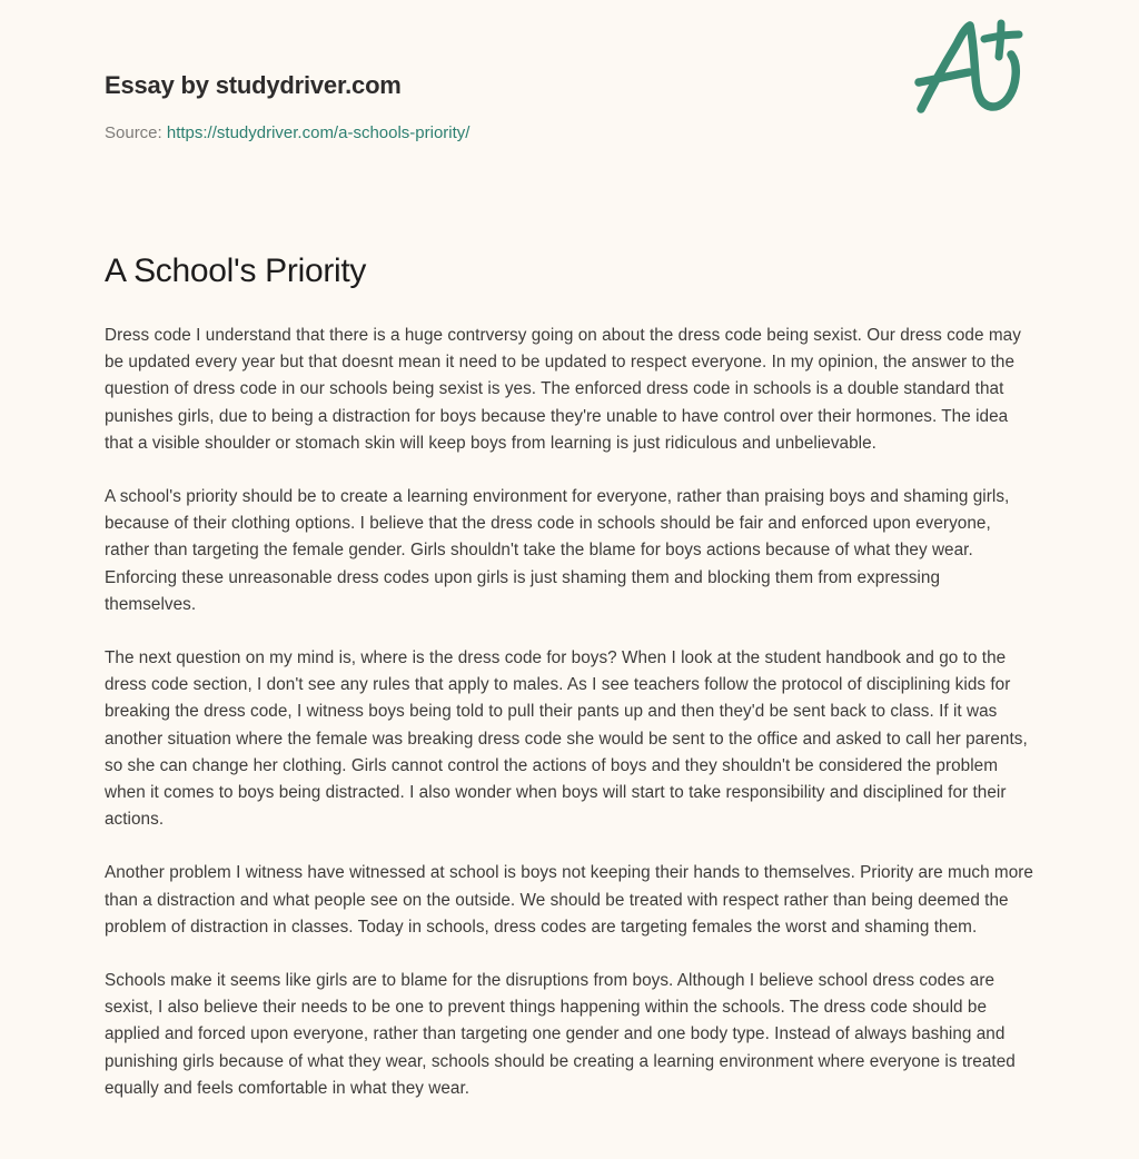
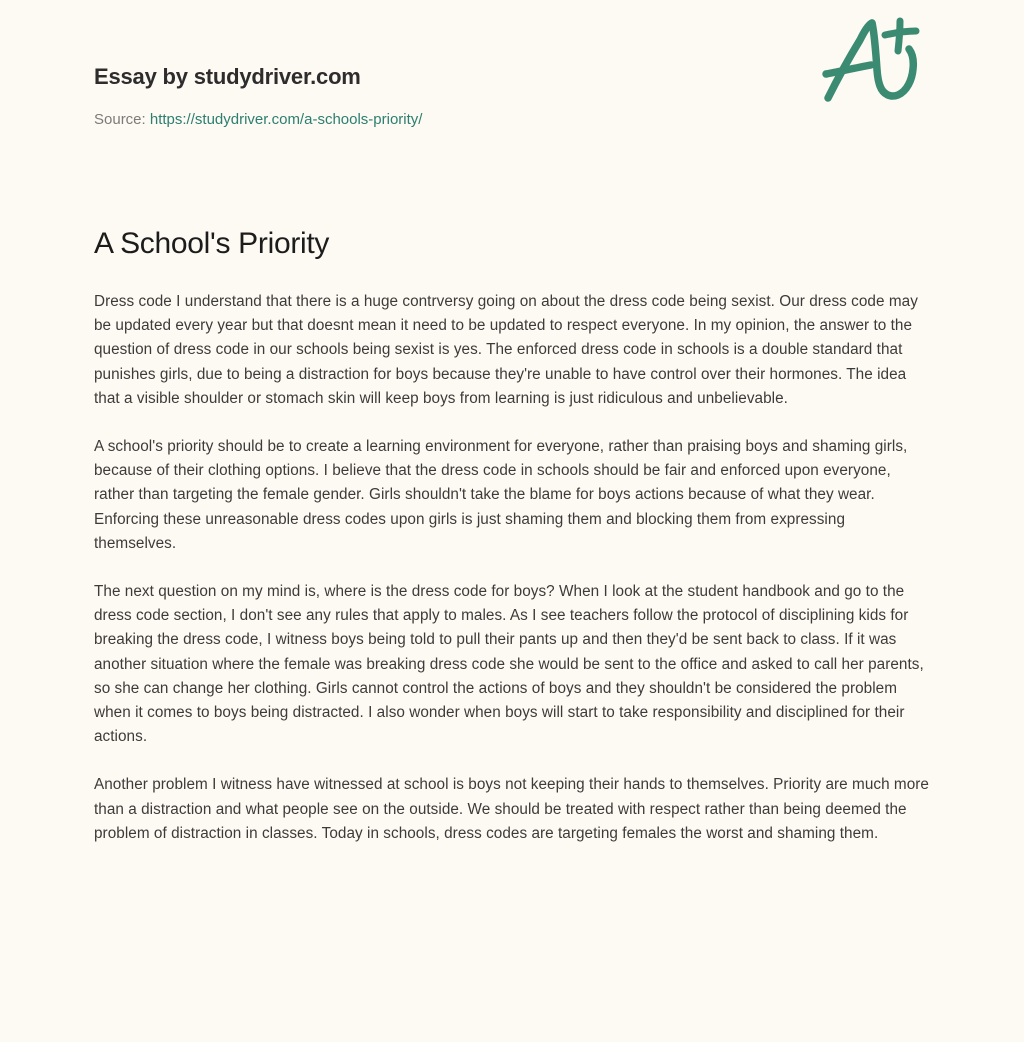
  Essay by studydriver.com
  Source: https://studydriver.com/a-schools-priority/
  A School's Priority
  Dress code I understand that there is a huge contrversy going on about the dress code being sexist. Our dress code may be updated every year but that doesnt mean it need to be updated to respect everyone. In my opinion, the answer to the question of dress code in our schools being sexist is yes. The enforced dress code in schools is a double standard that punishes girls, due to being a distraction for boys because they're unable to have control over their hormones. The idea that a visible shoulder or stomach skin will keep boys from learning is just ridiculous and unbelievable.
  A school's priority should be to create a learning environment for everyone, rather than praising boys and shaming girls, because of their clothing options. I believe that the dress code in schools should be fair and enforced upon everyone, rather than targeting the female gender. Girls shouldn't take the blame for boys actions because of what they wear. Enforcing these unreasonable dress codes upon girls is just shaming them and blocking them from expressing themselves.
  The next question on my mind is, where is the dress code for boys? When I look at the student handbook and go to the dress code section, I don't see any rules that apply to males. As I see teachers follow the protocol of disciplining kids for breaking the dress code, I witness boys being told to pull their pants up and then they'd be sent back to class. If it was another situation where the female was breaking dress code she would be sent to the office and asked to call her parents, so she can change her clothing. Girls cannot control the actions of boys and they shouldn't be considered the problem when it comes to boys being distracted. I also wonder when boys will start to take responsibility and disciplined for their actions.
  Another problem I witness have witnessed at school is boys not keeping their hands to themselves. Priority are much more than a distraction and what people see on the outside. We should be treated with respect rather than being deemed the problem of distraction in classes. Today in schools, dress codes are targeting females the worst and shaming them.
- Schools make it seems like girls are to blame for the disruptions from boys. Although I believe school dress codes are sexist, I also believe their needs to be one to prevent things happening within the schools. The dress code should be applied and forced upon everyone, rather than targeting one gender and one body type. Instead of always bashing and punishing girls because of what they wear, schools should be creating a learning environment where everyone is treated equally and feels comfortable in what they wear.
